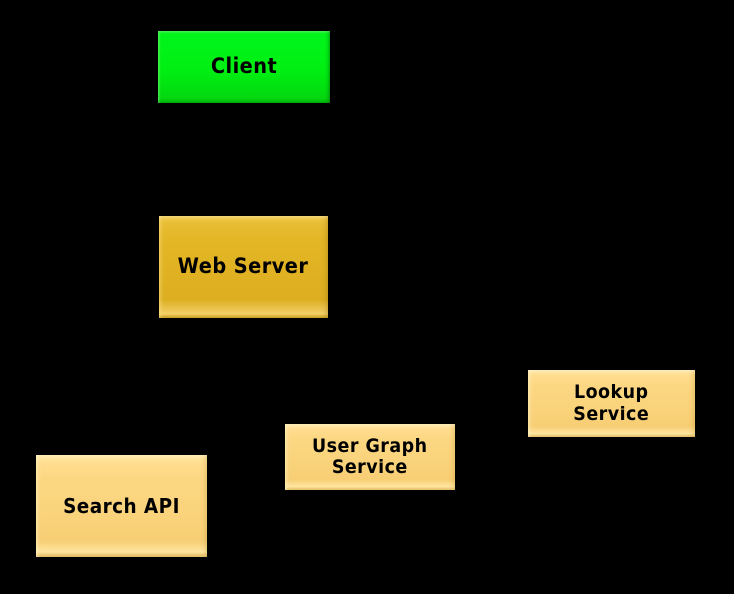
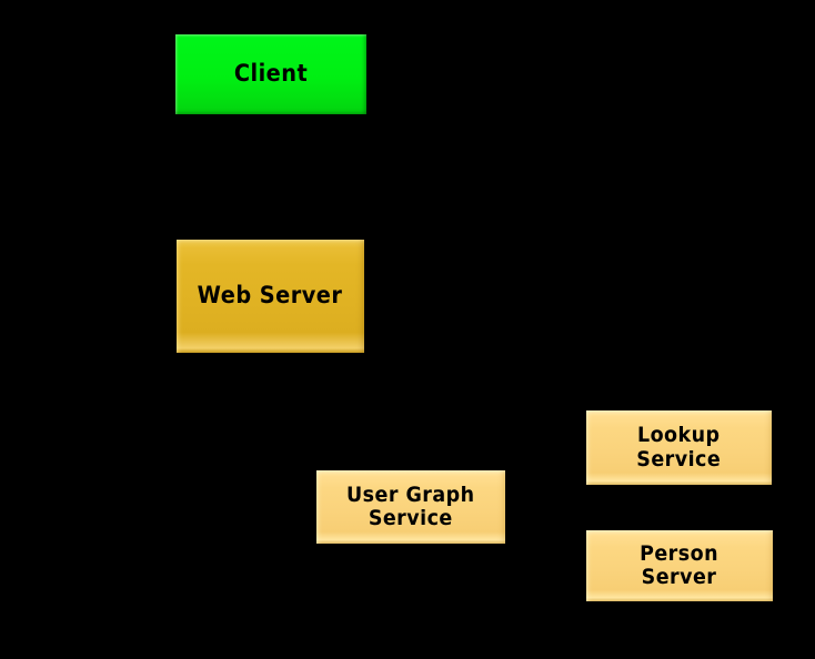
  Client
  Web Server
- Search API
  User Graph
  Service
  Lookup
  Service
+ Person
+ Server
